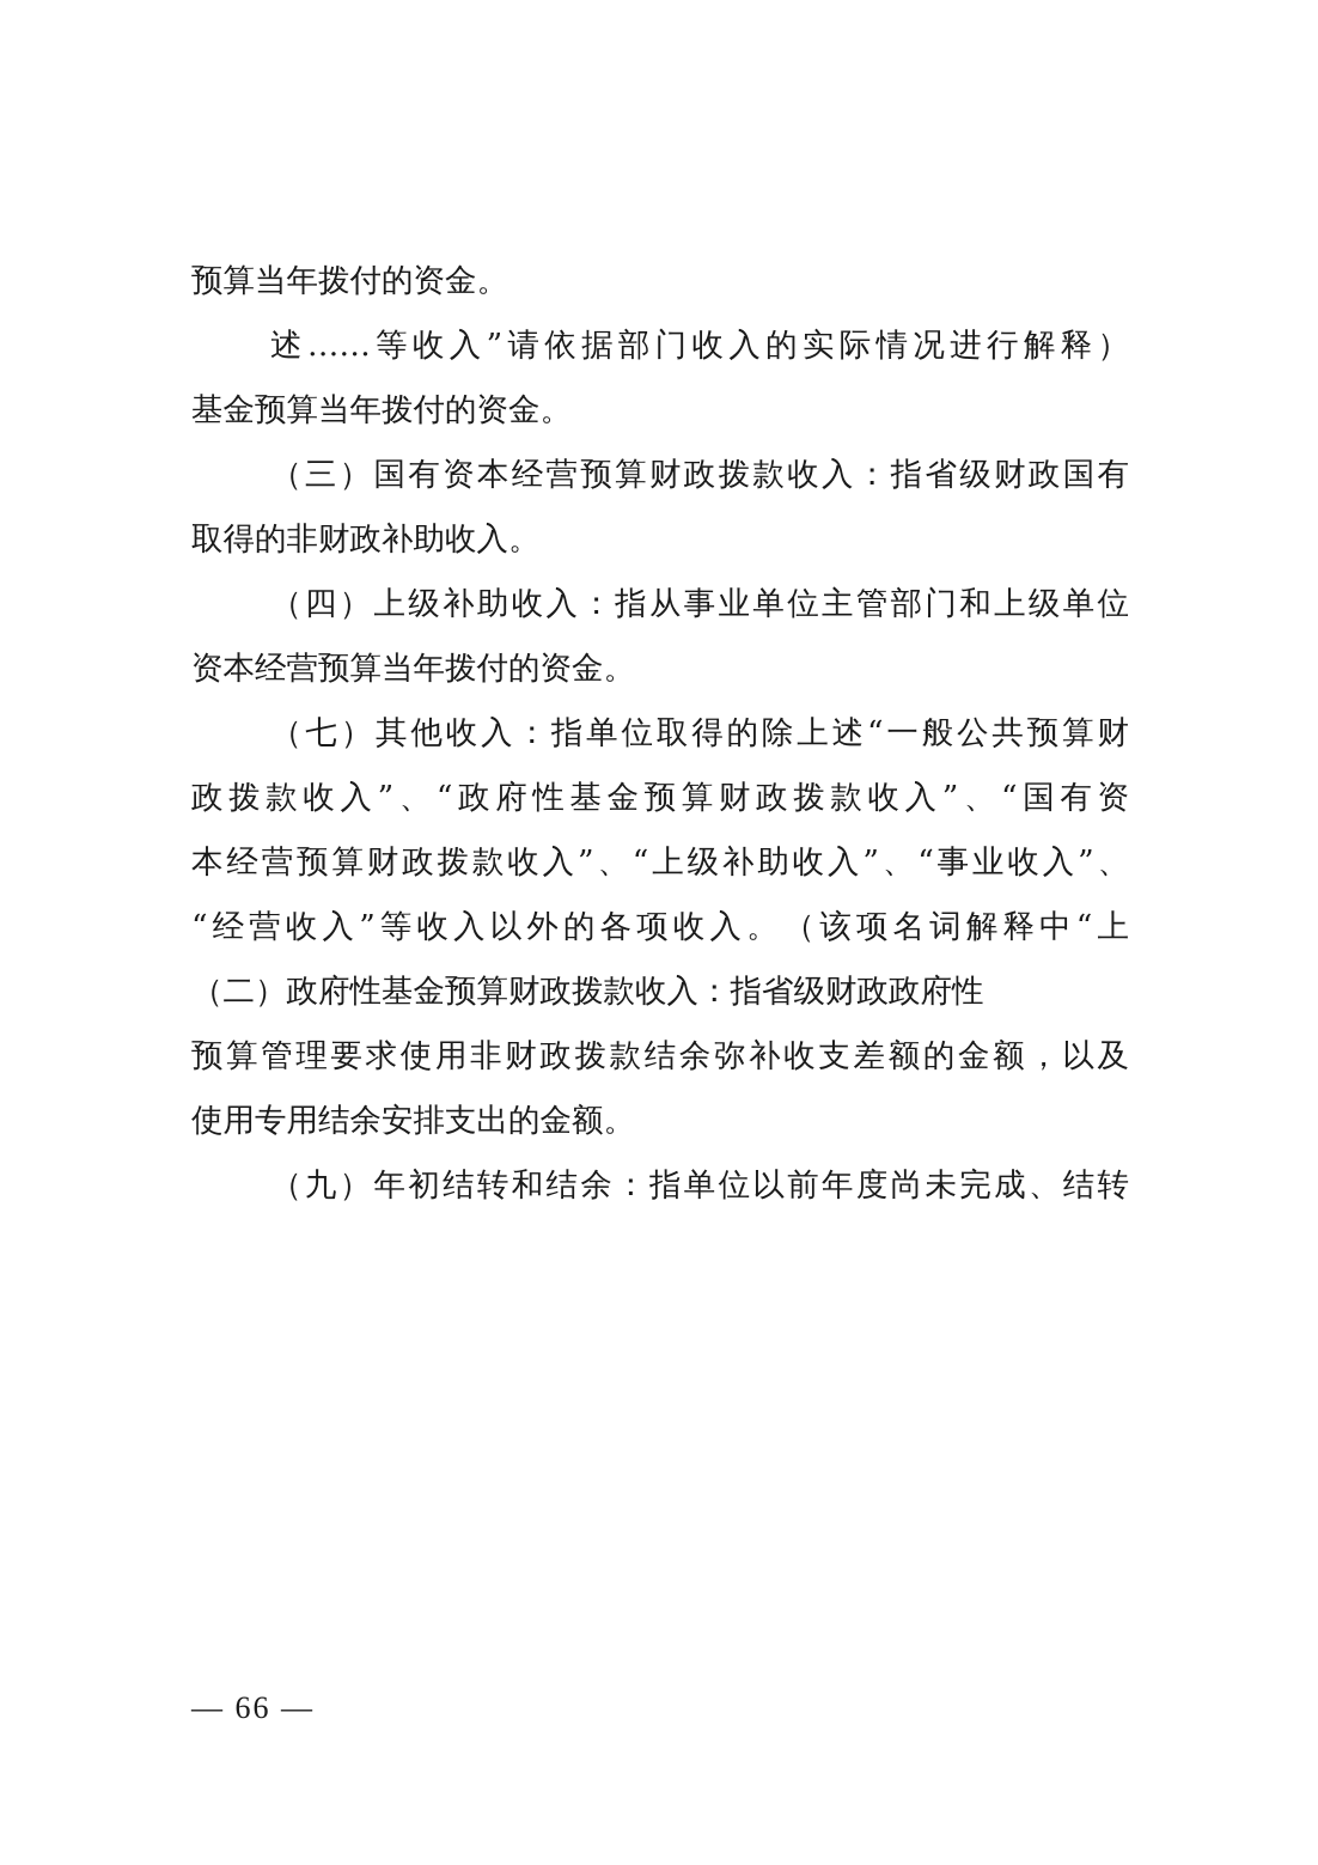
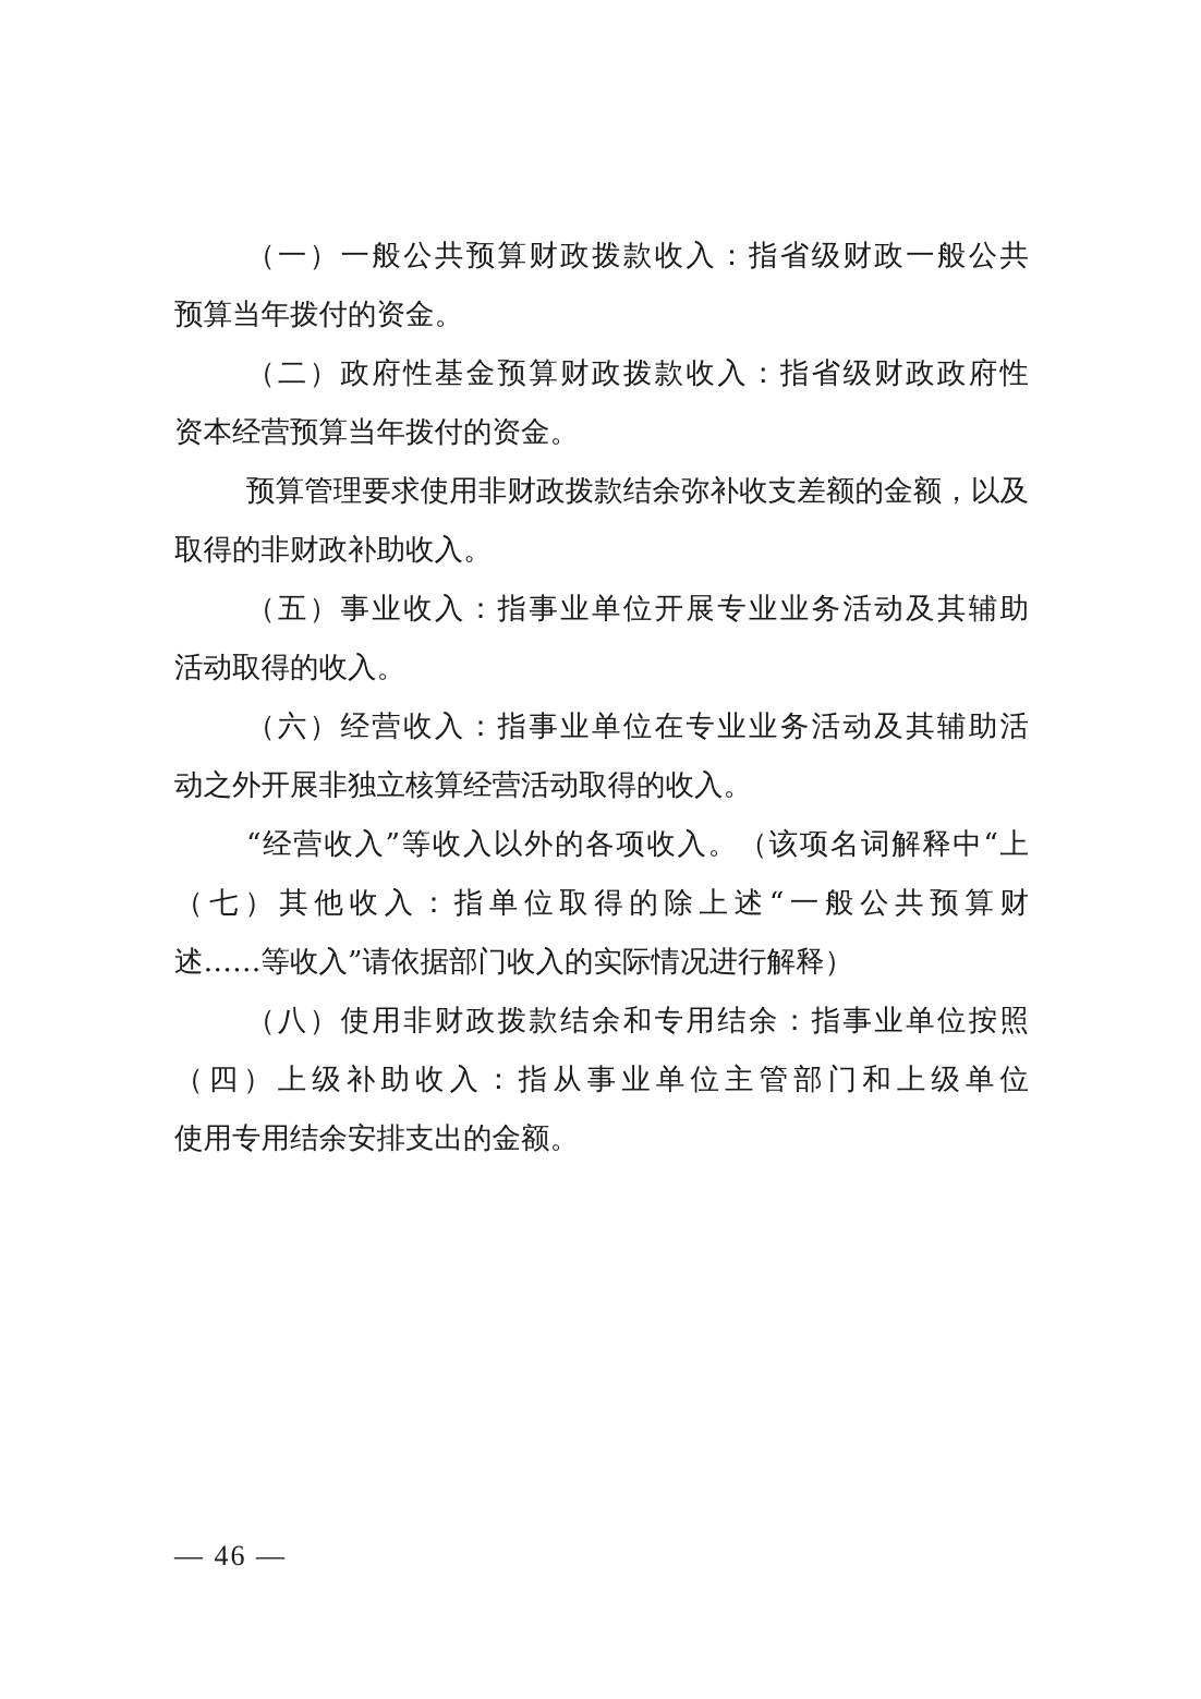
+ （一）一般公共预算财政拨款收入：指省级财政一般公共
  预算当年拨付的资金。
- 述……等收入”请依据部门收入的实际情况进行解释）
+ （二）政府性基金预算财政拨款收入：指省级财政政府性
- 基金预算当年拨付的资金。
- （三）国有资本经营预算财政拨款收入：指省级财政国有
- 取得的非财政补助收入。
+ 资本经营预算当年拨付的资金。
- （四）上级补助收入：指从事业单位主管部门和上级单位
+ 预算管理要求使用非财政拨款结余弥补收支差额的金额，以及
- 资本经营预算当年拨付的资金。
+ 取得的非财政补助收入。
+ （五）事业收入：指事业单位开展专业业务活动及其辅助
+ 活动取得的收入。
+ （六）经营收入：指事业单位在专业业务活动及其辅助活
+ 动之外开展非独立核算经营活动取得的收入。
- （七）其他收入：指单位取得的除上述“一般公共预算财
+ “经营收入”等收入以外的各项收入。（该项名词解释中“上
- 政拨款收入”、“政府性基金预算财政拨款收入”、“国有资
- 本经营预算财政拨款收入”、“上级补助收入”、“事业收入”、
- “经营收入”等收入以外的各项收入。（该项名词解释中“上
+ （七）其他收入：指单位取得的除上述“一般公共预算财
- （二）政府性基金预算财政拨款收入：指省级财政政府性
+ 述……等收入”请依据部门收入的实际情况进行解释）
+ （八）使用非财政拨款结余和专用结余：指事业单位按照
- 预算管理要求使用非财政拨款结余弥补收支差额的金额，以及
+ （四）上级补助收入：指从事业单位主管部门和上级单位
  使用专用结余安排支出的金额。
- （九）年初结转和结余：指单位以前年度尚未完成、结转
- — 66 —
+ — 46 —
